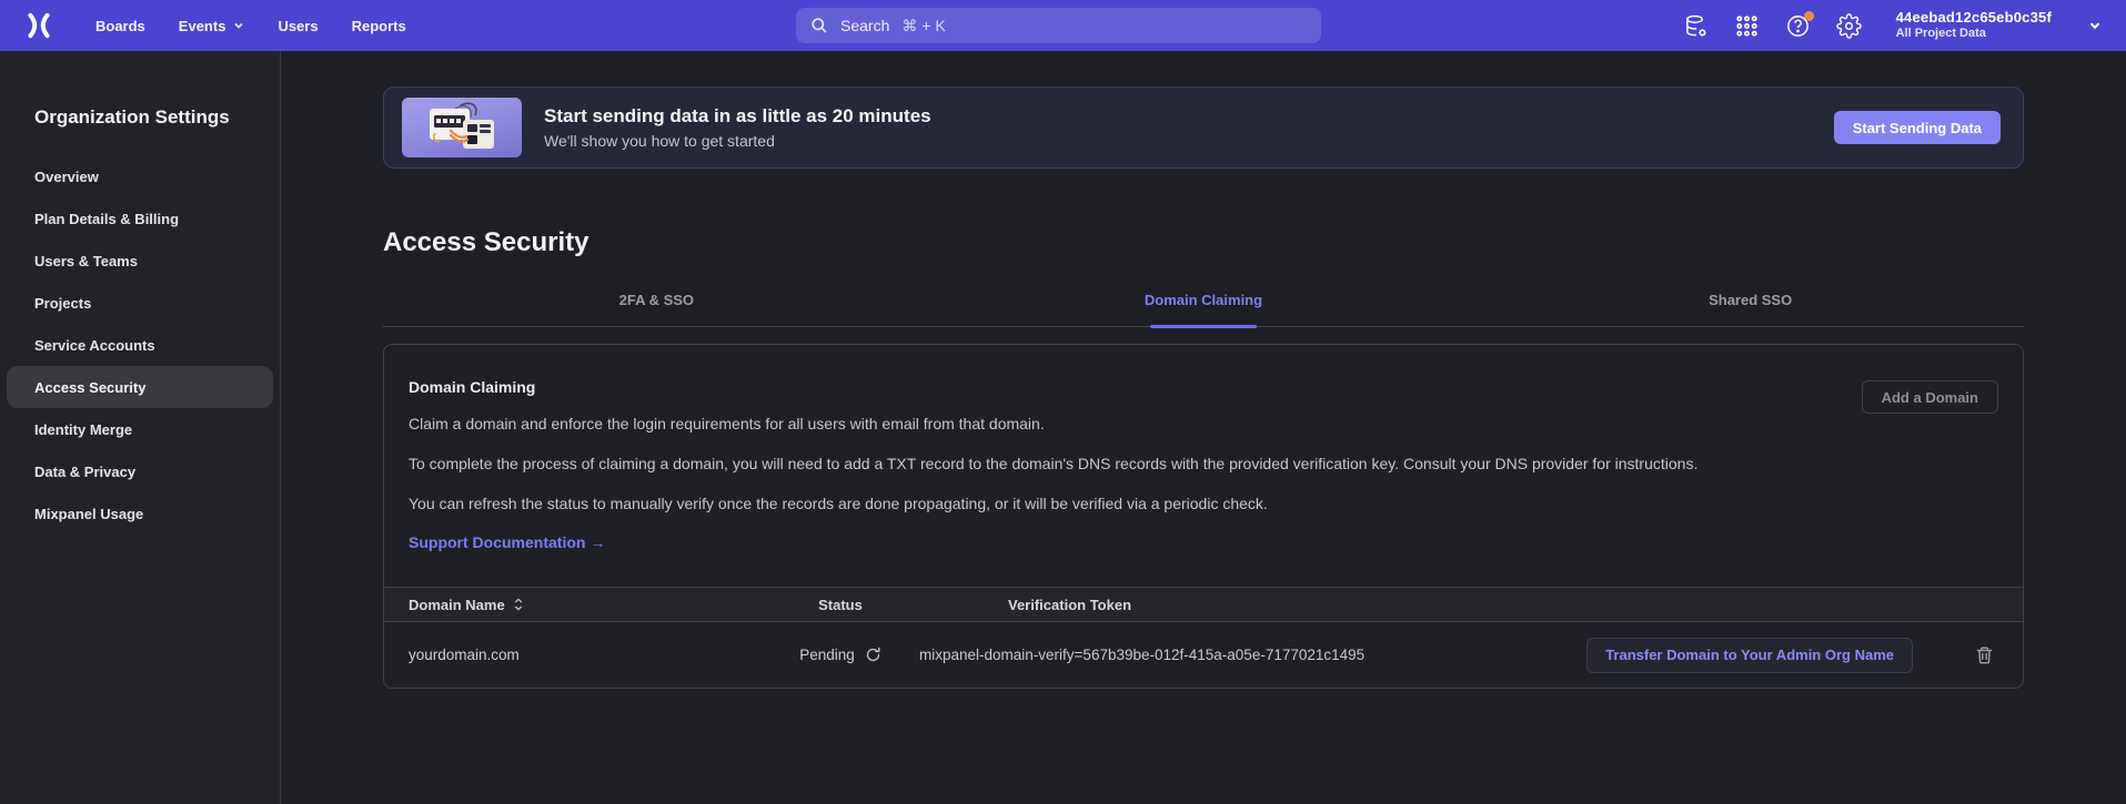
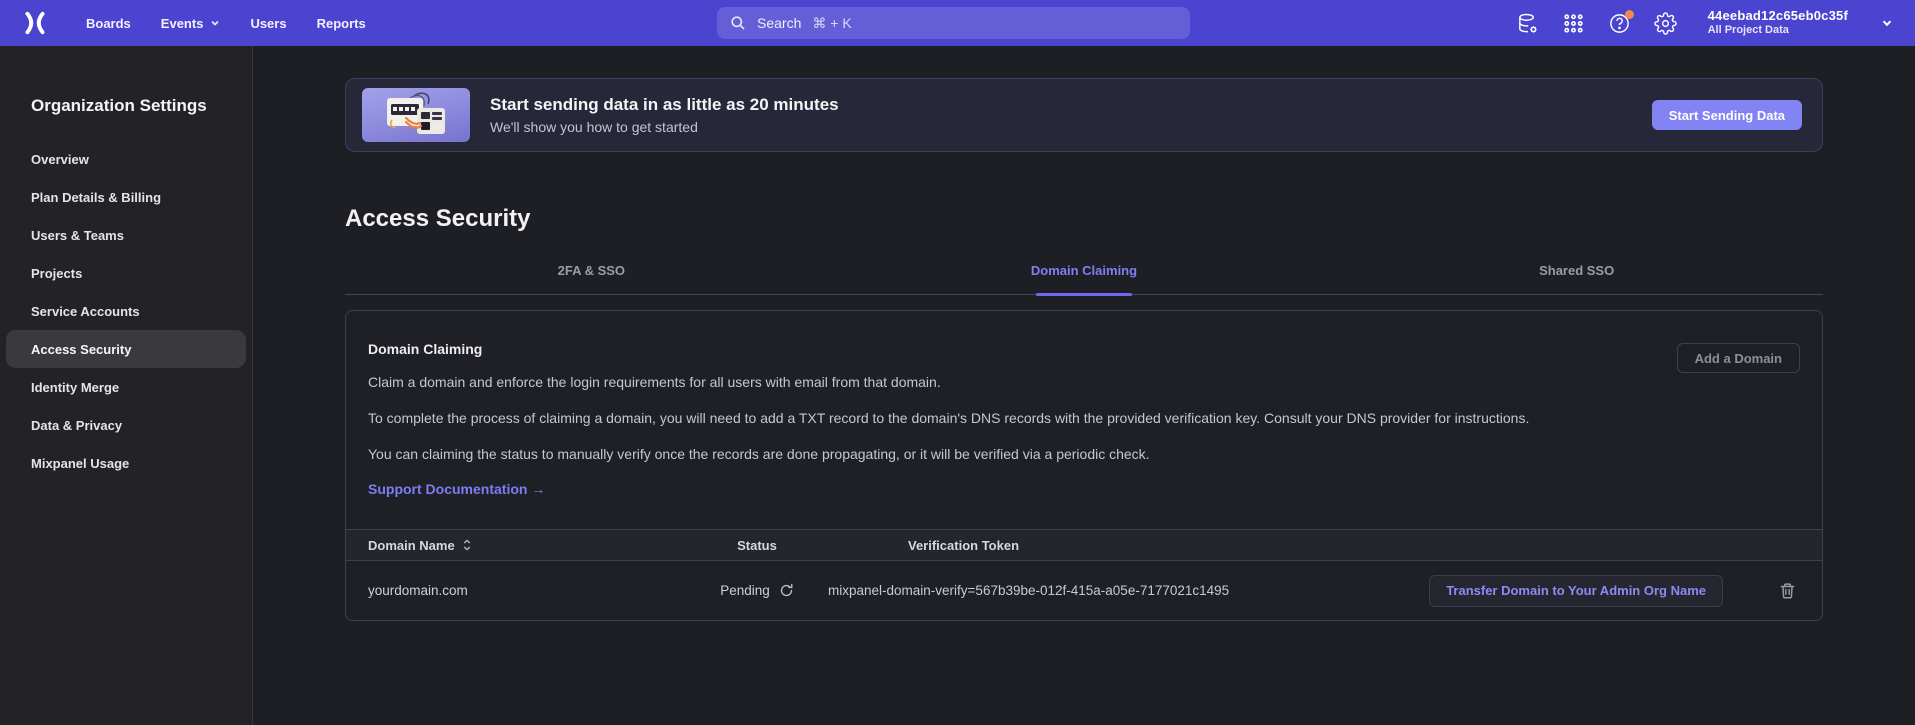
  Boards
  Events
  Users
  Reports
  Search
  ⌘ + K
  44eebad12c65eb0c35f
  All Project Data
  Organization Settings
  Overview
  Plan Details & Billing
  Users & Teams
  Projects
  Service Accounts
  Access Security
  Identity Merge
  Data & Privacy
  Mixpanel Usage
  Start sending data in as little as 20 minutes
  We'll show you how to get started
  Start Sending Data
  Access Security
  2FA & SSO
  Domain Claiming
  Shared SSO
  Domain Claiming
  Claim a domain and enforce the login requirements for all users with email from that domain.
  To complete the process of claiming a domain, you will need to add a TXT record to the domain's DNS records with the provided verification key. Consult your DNS provider for instructions.
- You can refresh the status to manually verify once the records are done propagating, or it will be verified via a periodic check.
+ You can claiming the status to manually verify once the records are done propagating, or it will be verified via a periodic check.
  Support Documentation →
  Add a Domain
  Domain Name
  Status
  Verification Token
  yourdomain.com
  Pending
  mixpanel-domain-verify=567b39be-012f-415a-a05e-7177021c1495
  Transfer Domain to Your Admin Org Name
